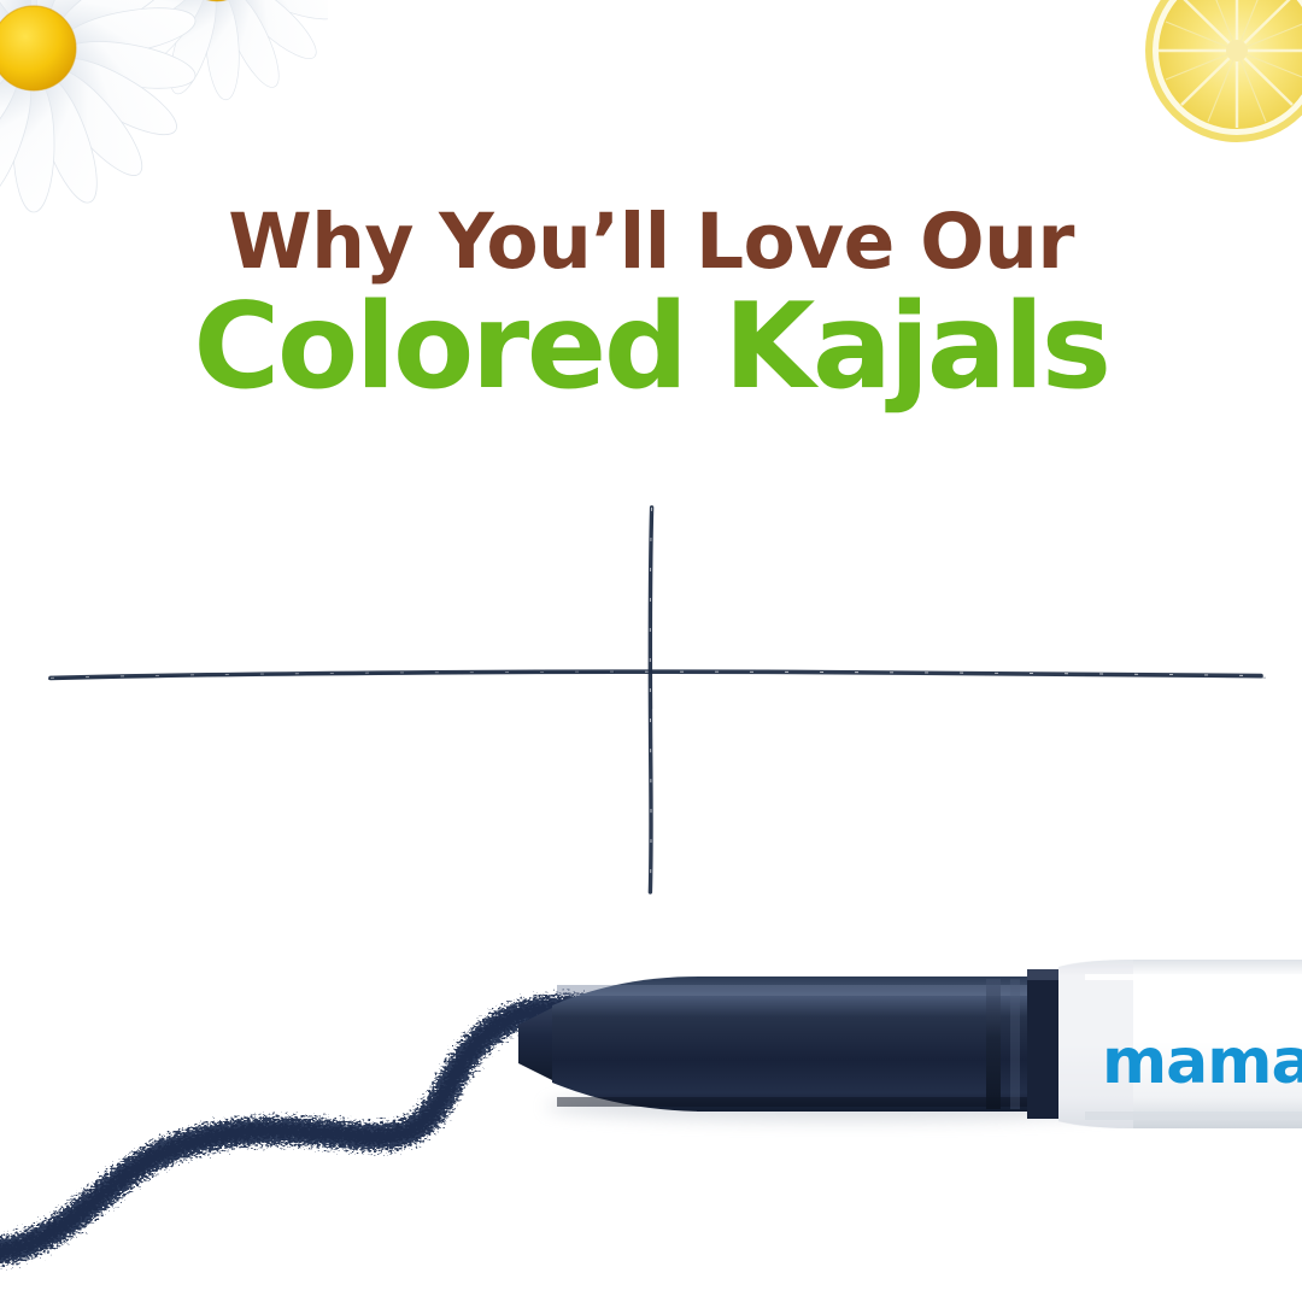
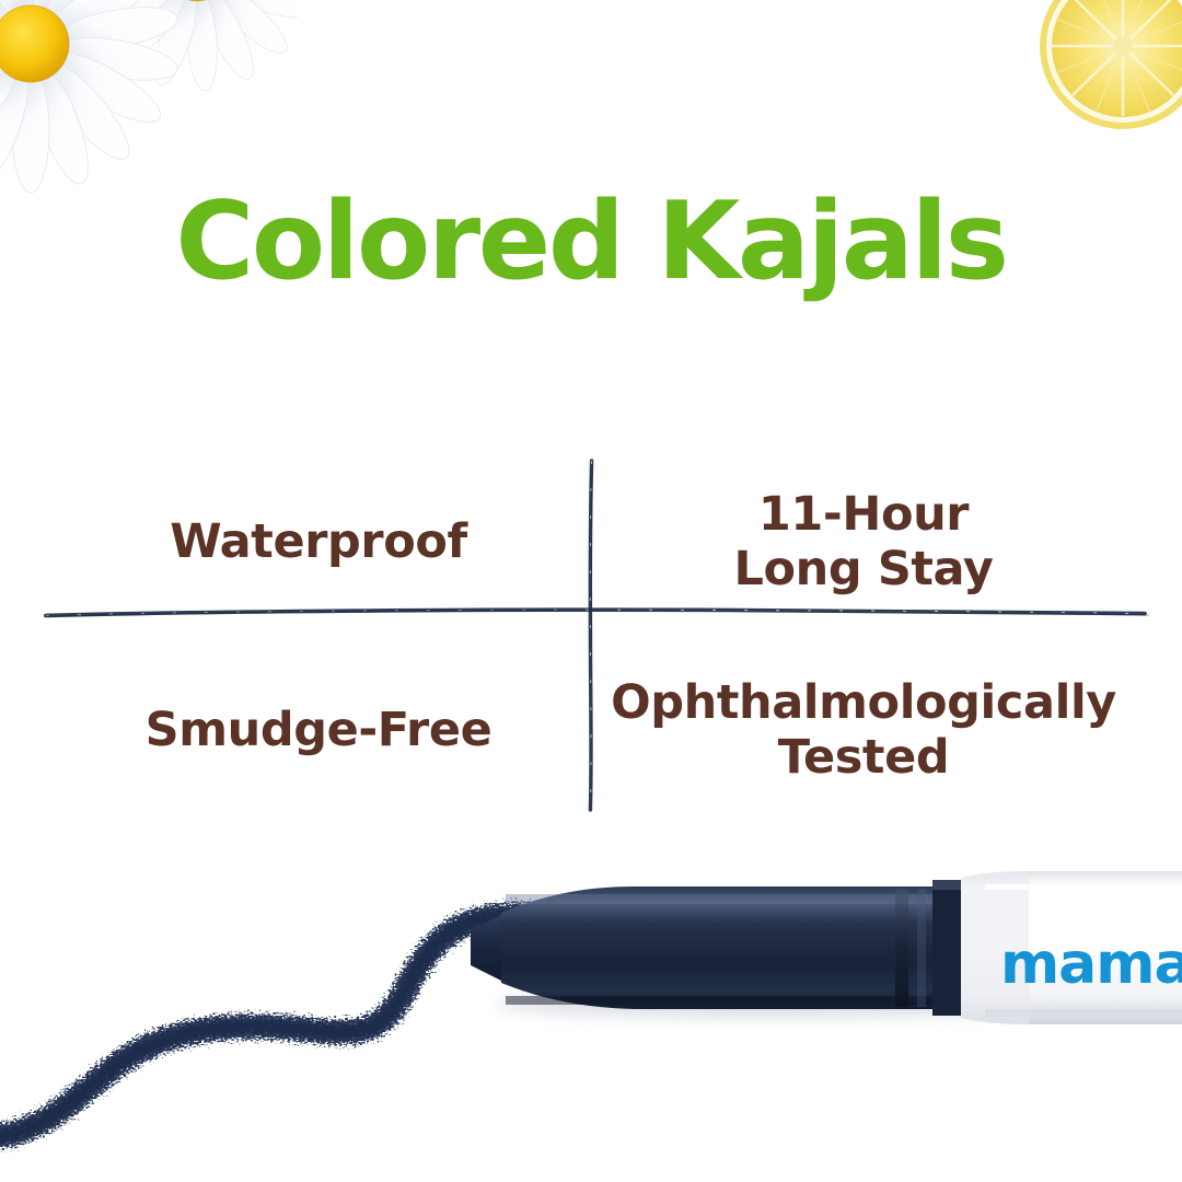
- Why You’ll Love Our
  Colored Kajals
+ Waterproof
+ 11-Hour
+ Long Stay
+ Smudge-Free
+ Ophthalmologically
+ Tested
  mama
